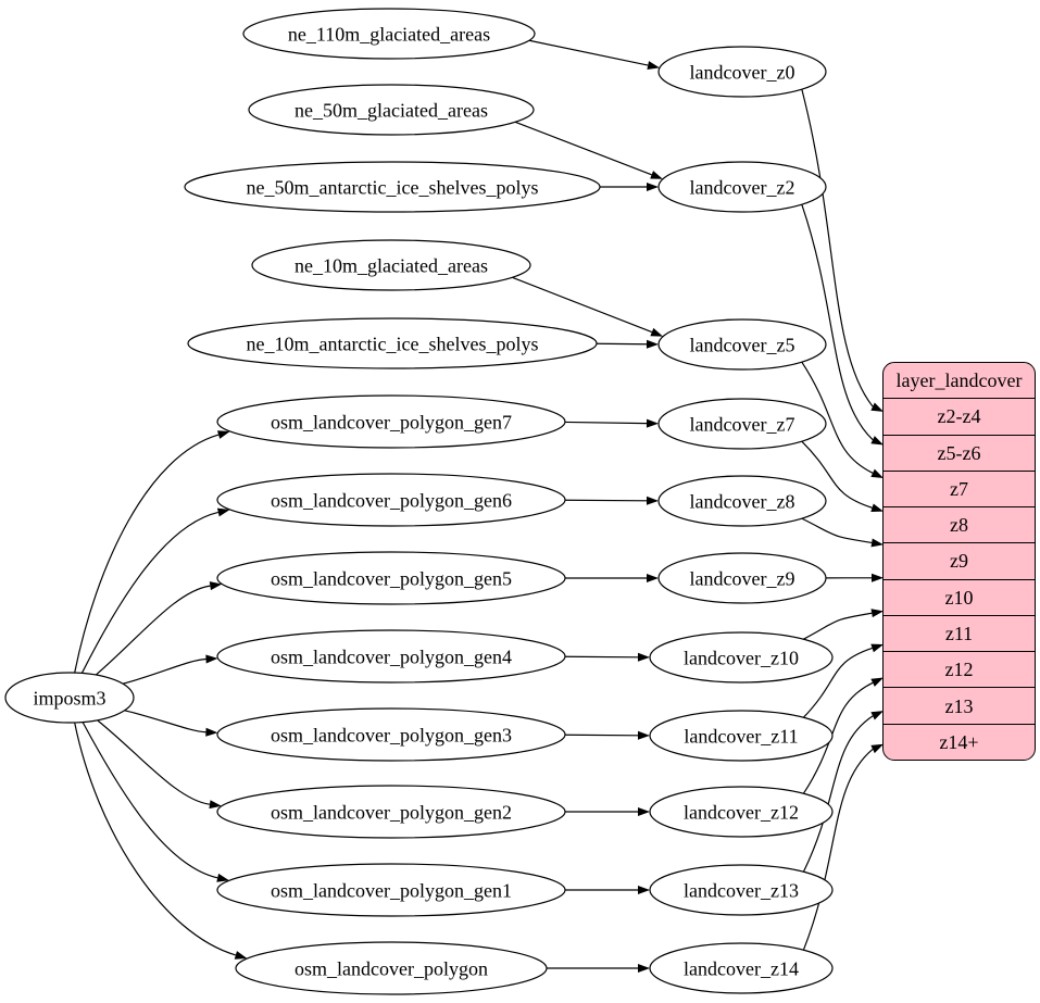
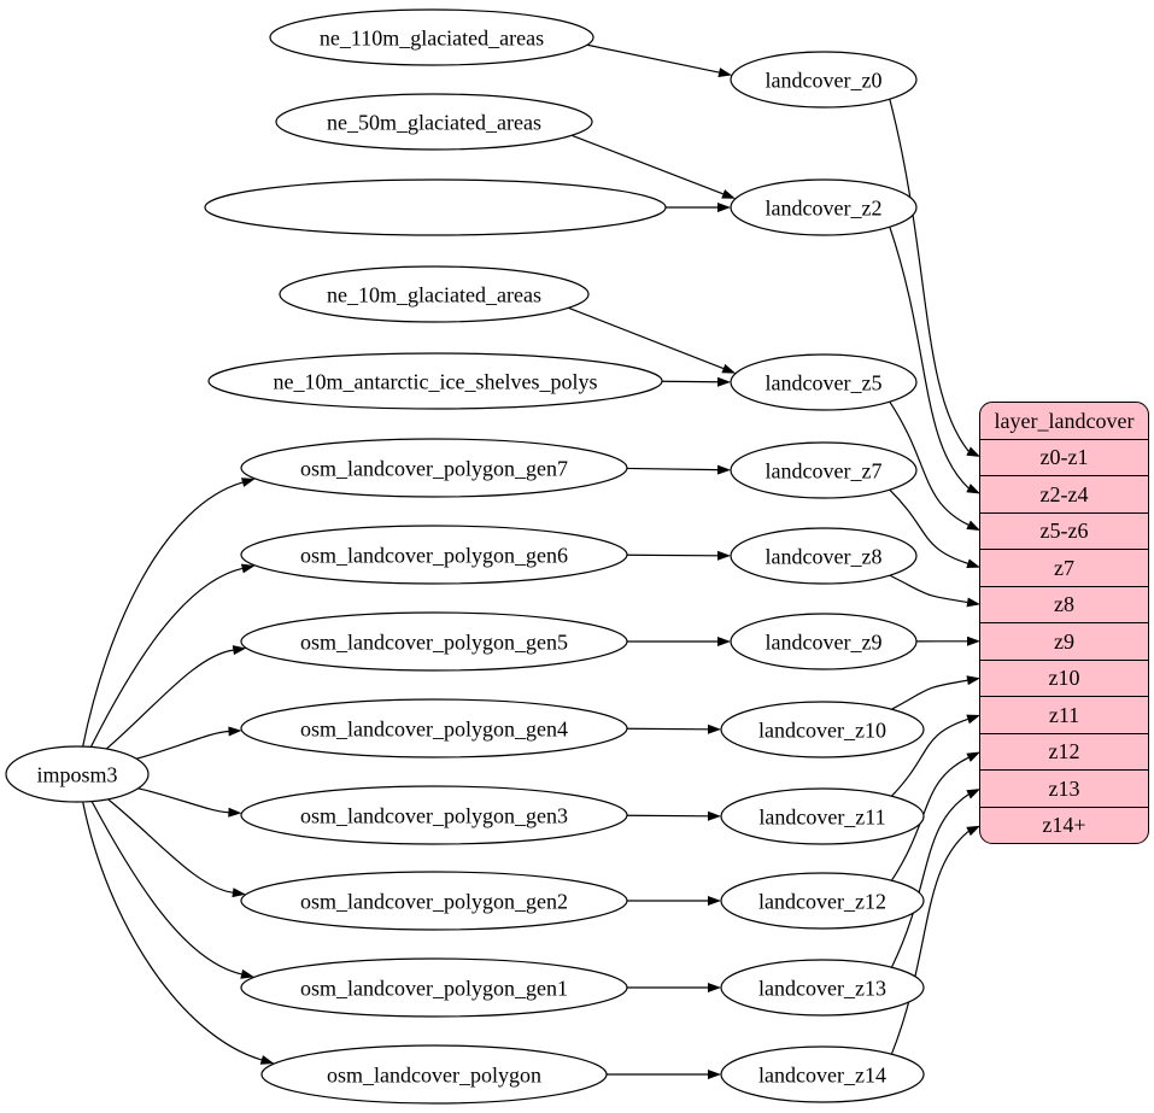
  imposm3
  ne_110m_glaciated_areas
  ne_50m_glaciated_areas
- ne_50m_antarctic_ice_shelves_polys
  ne_10m_glaciated_areas
  ne_10m_antarctic_ice_shelves_polys
  osm_landcover_polygon_gen7
  osm_landcover_polygon_gen6
  osm_landcover_polygon_gen5
  osm_landcover_polygon_gen4
  osm_landcover_polygon_gen3
  osm_landcover_polygon_gen2
  osm_landcover_polygon_gen1
  osm_landcover_polygon
  landcover_z0
  landcover_z2
  landcover_z5
  landcover_z7
  landcover_z8
  landcover_z9
  landcover_z10
  landcover_z11
  landcover_z12
  landcover_z13
  landcover_z14
  layer_landcover
+ z0-z1
  z2-z4
  z5-z6
  z7
  z8
  z9
  z10
  z11
  z12
  z13
  z14+
